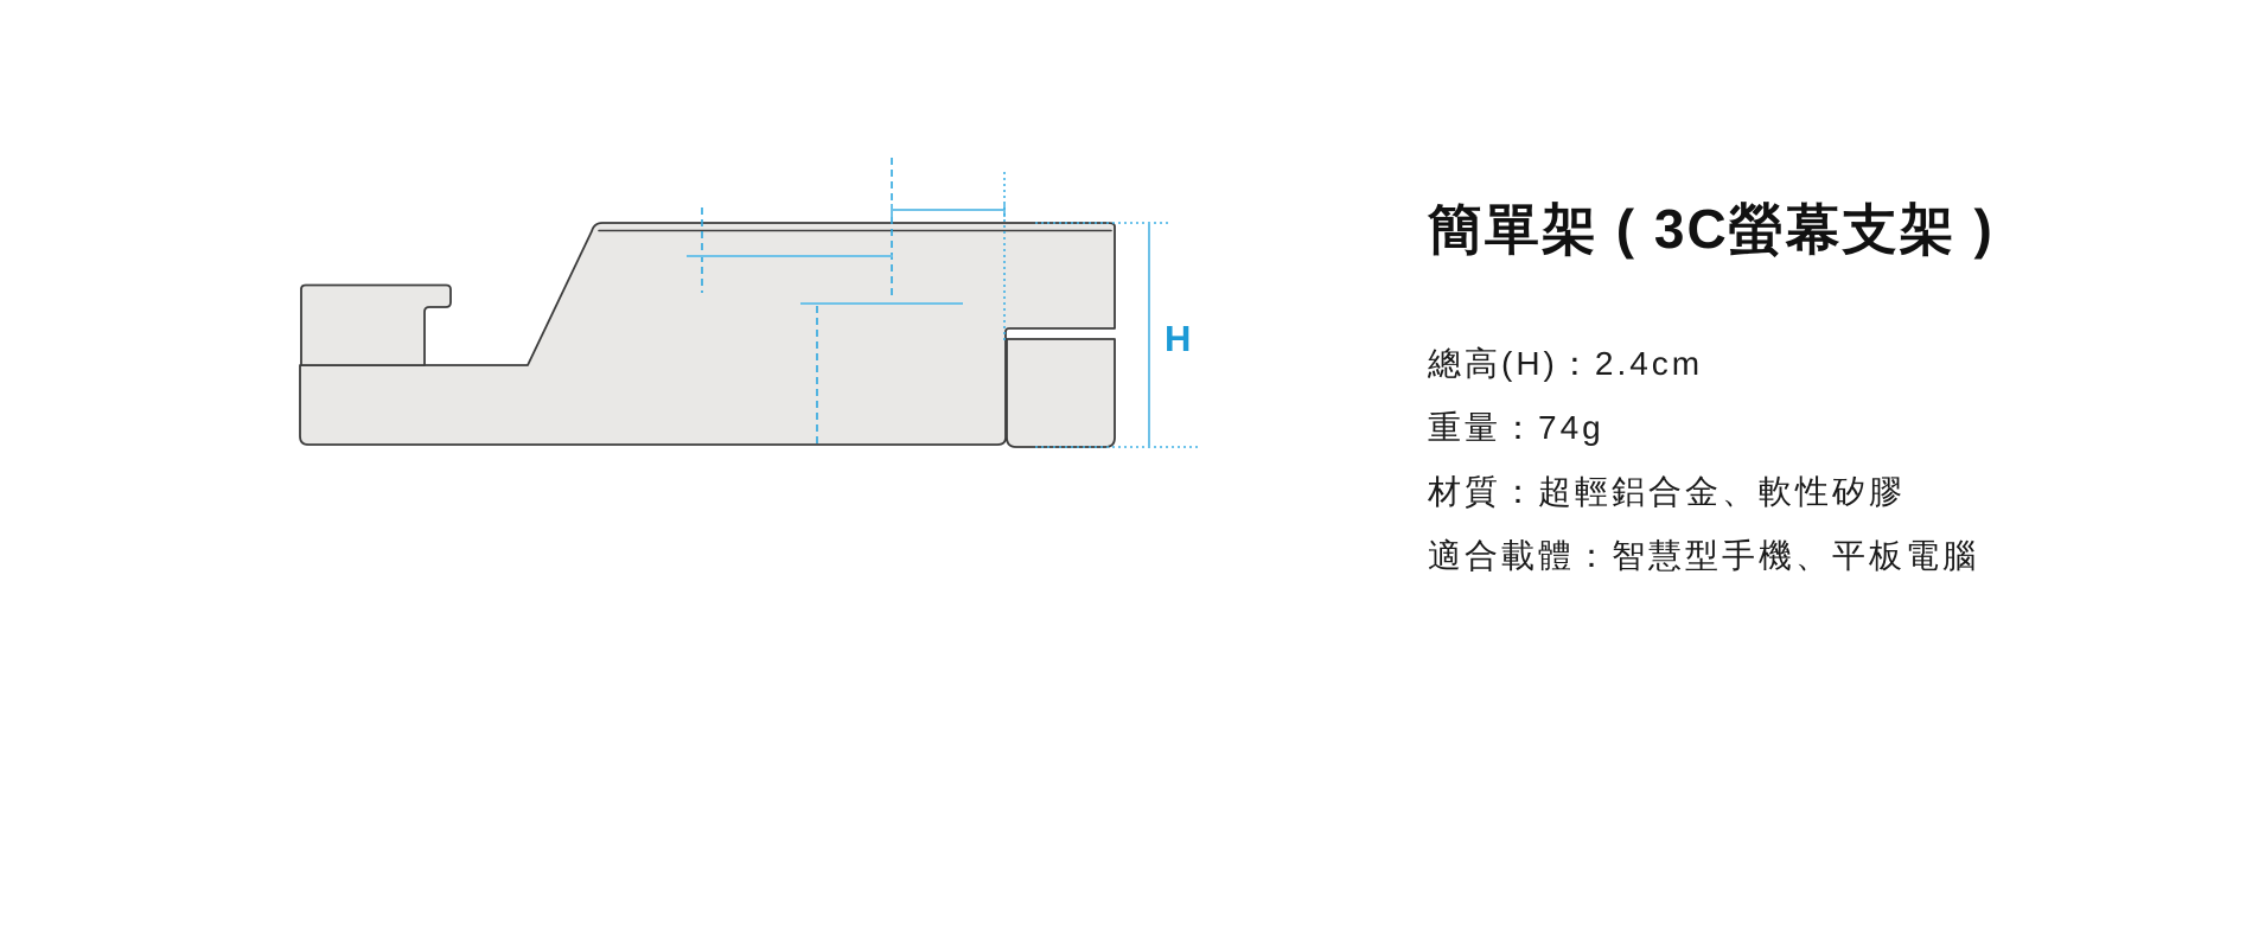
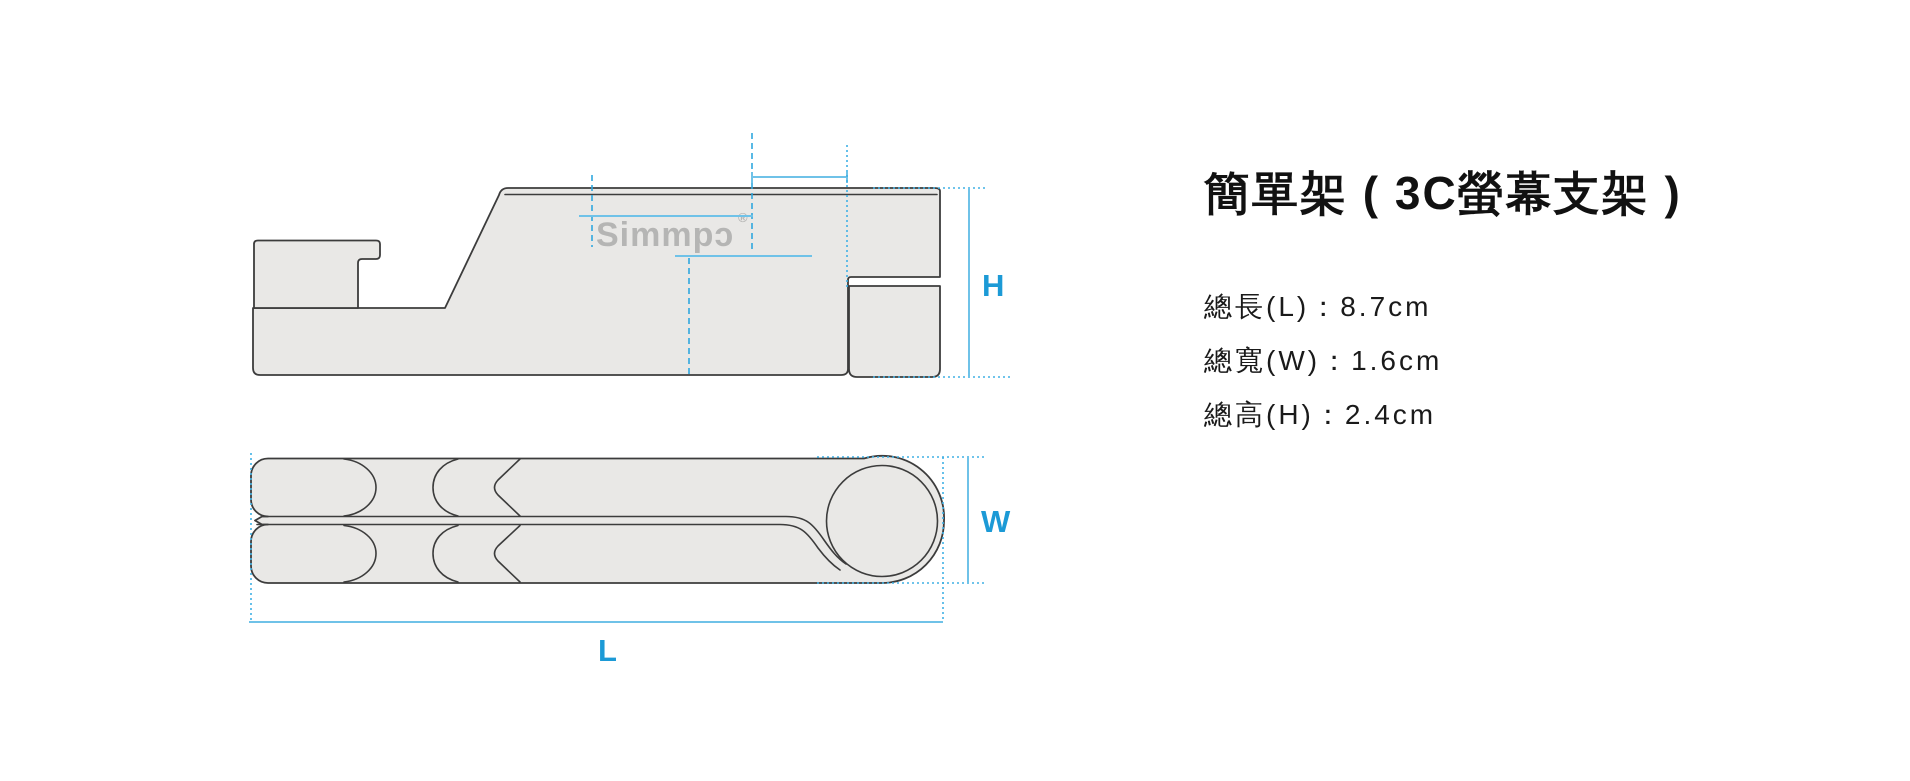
+ Simmpɔ
+ ®
  H
+ W
+ L
  簡單架 ( 3C螢幕支架 )
+ 總長(L)：8.7cm
+ 總寬(W)：1.6cm
  總高(H)：2.4cm
- 重量：74g
- 材質：超輕鋁合金、軟性矽膠
- 適合載體：智慧型手機、平板電腦
